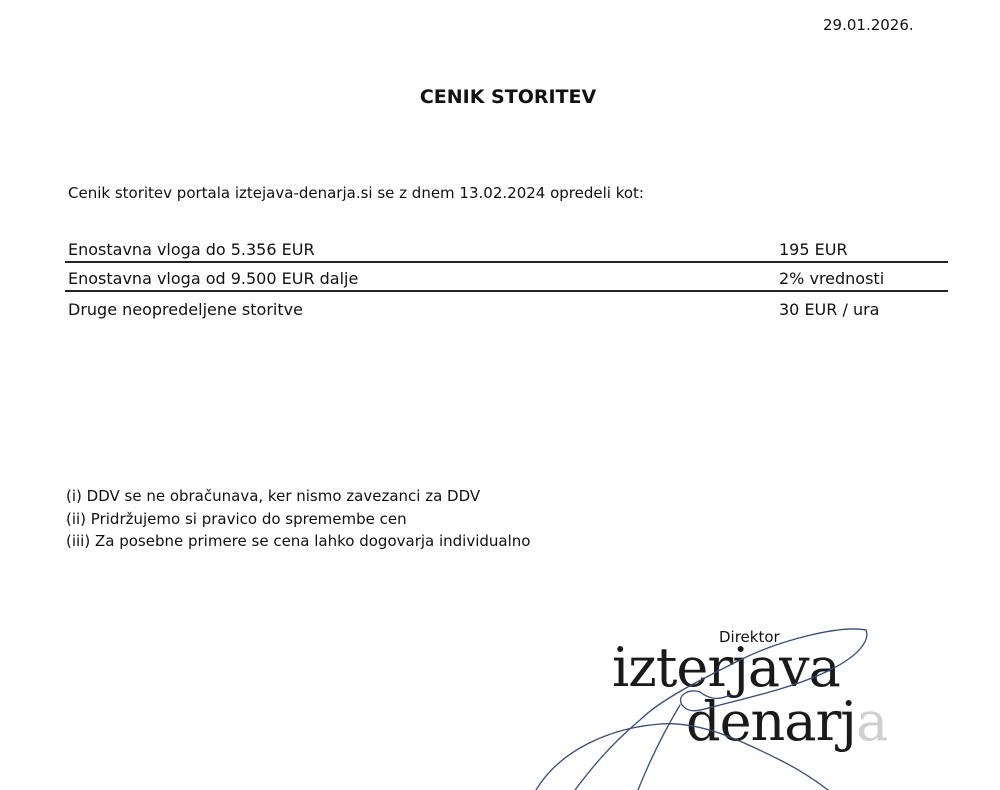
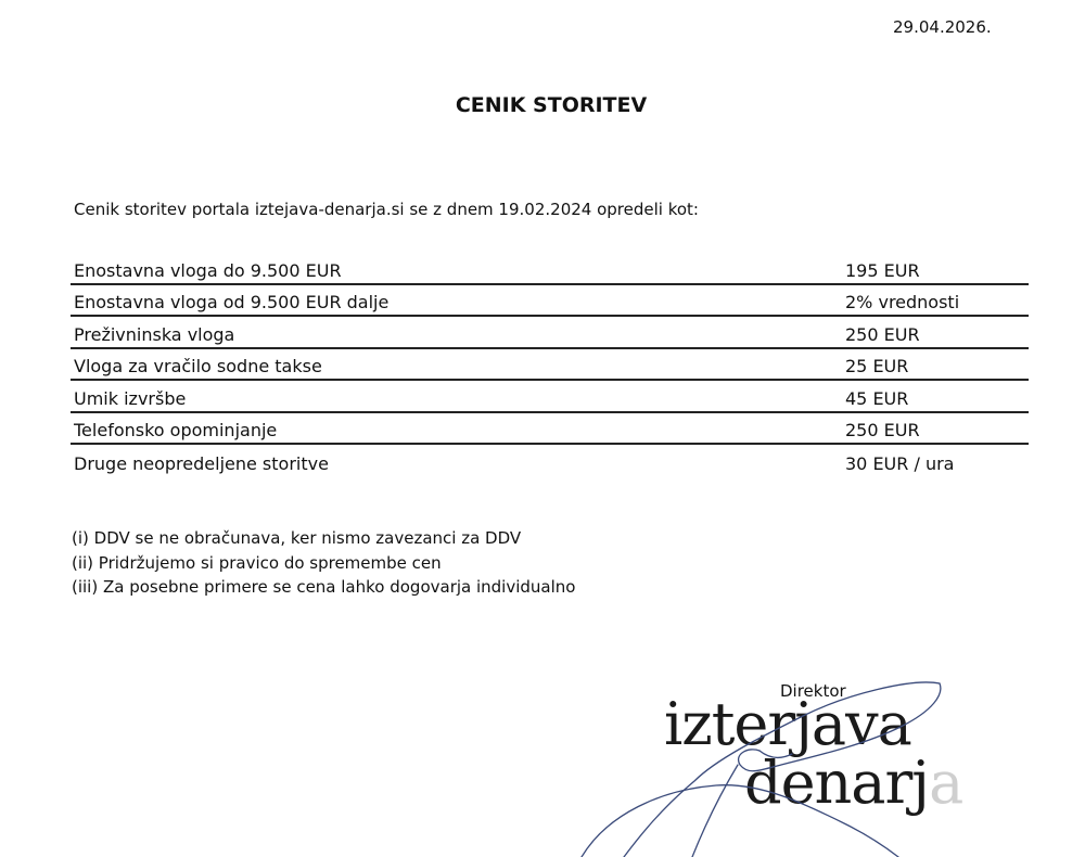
- 29.01.2026.
+ 29.04.2026.
  CENIK STORITEV
- Cenik storitev portala iztejava-denarja.si se z dnem 13.02.2024 opredeli kot:
+ Cenik storitev portala iztejava-denarja.si se z dnem 19.02.2024 opredeli kot:
- Enostavna vloga do 5.356 EUR	195 EUR
+ Enostavna vloga do 9.500 EUR	195 EUR
  Enostavna vloga od 9.500 EUR dalje	2% vrednosti
+ Preživninska vloga	250 EUR
+ Vloga za vračilo sodne takse	25 EUR
+ Umik izvršbe	45 EUR
+ Telefonsko opominjanje	250 EUR
  Druge neopredeljene storitve	30 EUR / ura
  (i) DDV se ne obračunava, ker nismo zavezanci za DDV
  (ii) Pridržujemo si pravico do spremembe cen
  (iii) Za posebne primere se cena lahko dogovarja individualno
  Direktor
  izterjava
  denarja
